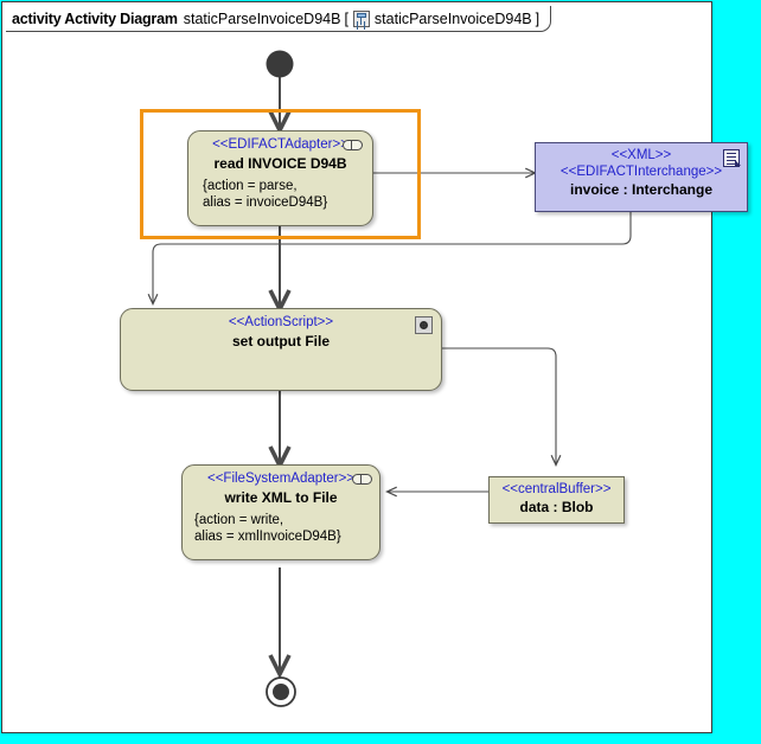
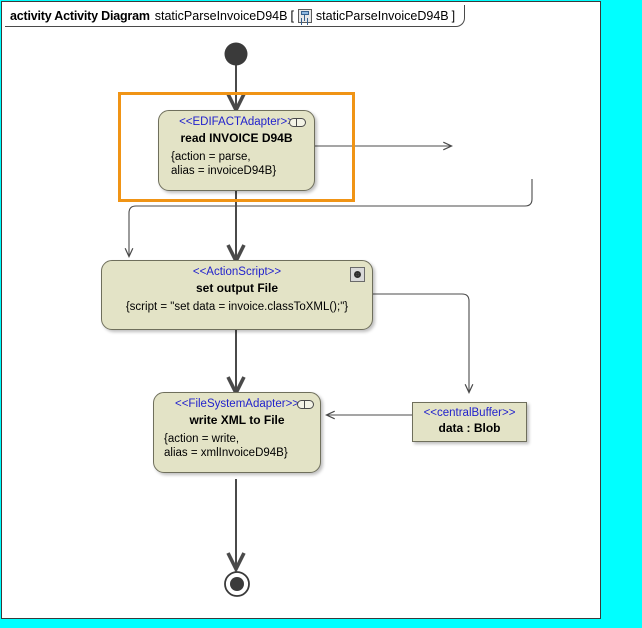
  activity Activity Diagram
  staticParseInvoiceD94B
  [
  staticParseInvoiceD94B
  ]
  <<EDIFACTAdapter>
  read INVOICE D94B
  {action = parse,
  alias = invoiceD94B}
- <<XML>>
- <<EDIFACTInterchange>>
- invoice : Interchange
  <<ActionScript>>
  set output File
+ {script = "set data = invoice.classToXML();"}
  <<FileSystemAdapter>>
  write XML to File
  {action = write,
  alias = xmlInvoiceD94B}
  <<centralBuffer>>
  data : Blob
